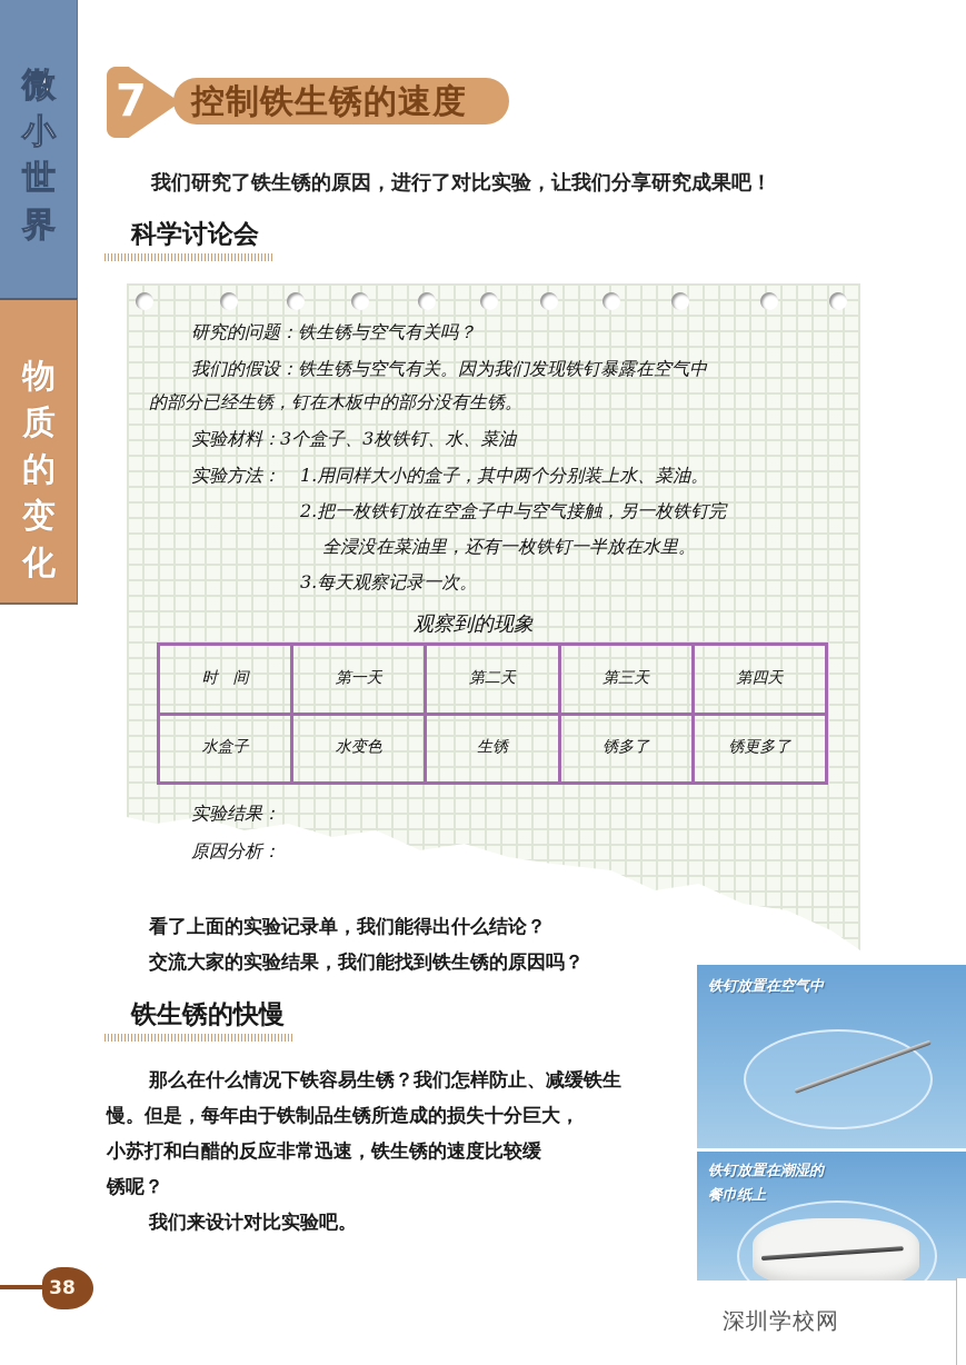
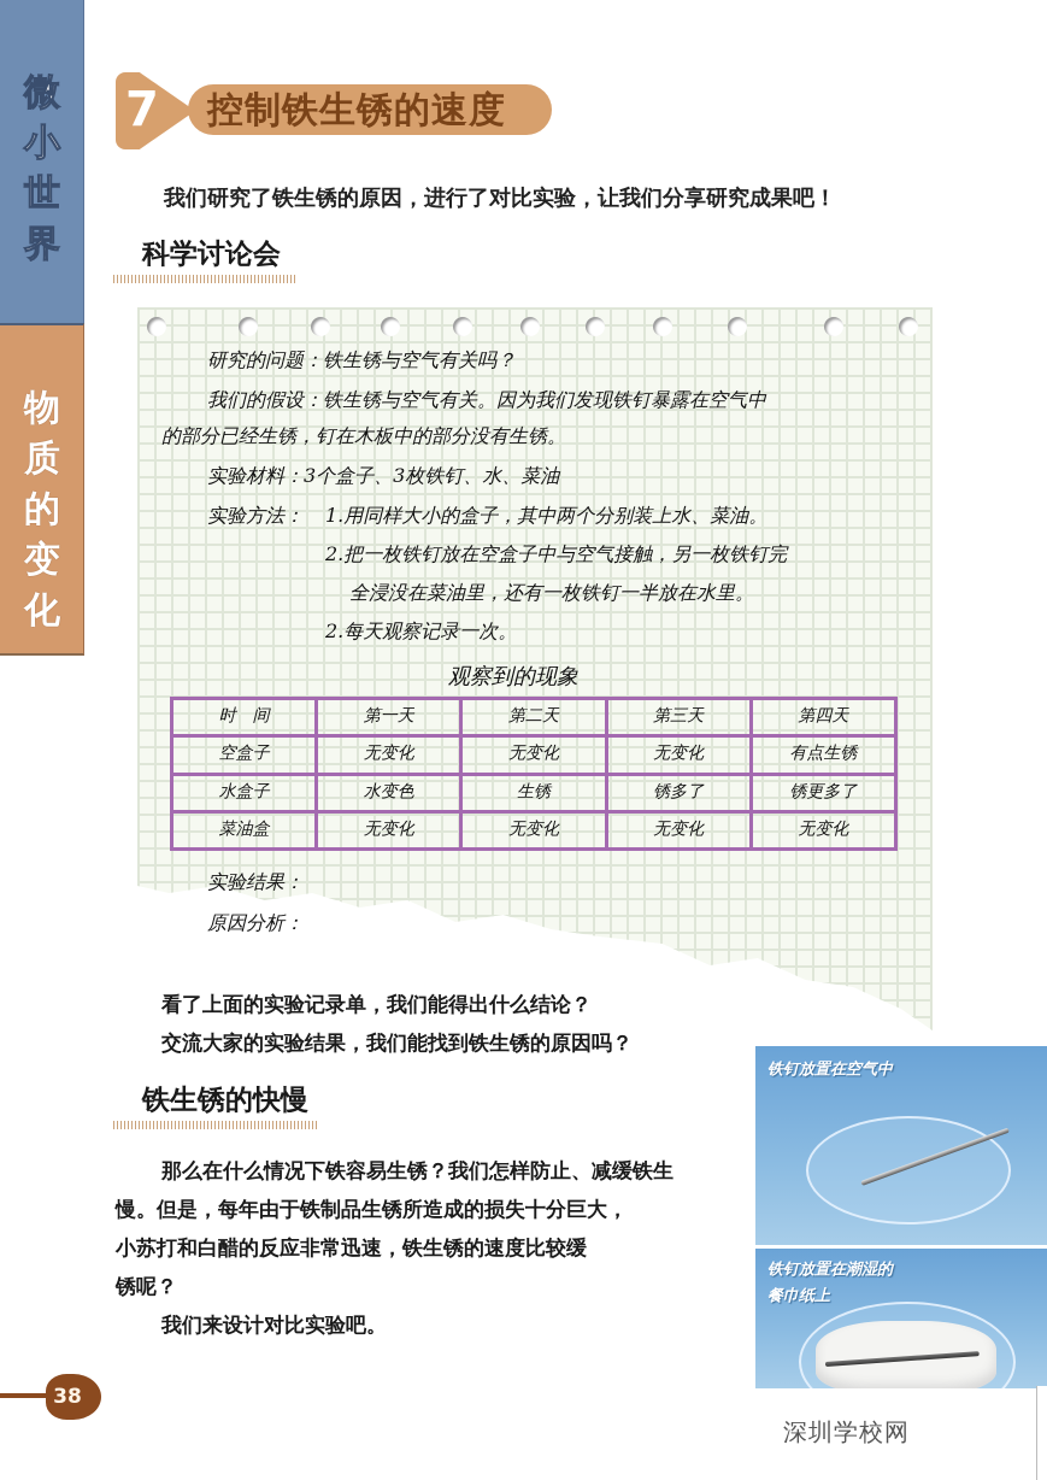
  微
  小
  世
  界
  物
  质
  的
  变
  化
  7
  控制铁生锈的速度
  我们研究了铁生锈的原因，进行了对比实验，让我们分享研究成果吧！
  科学讨论会
  研究的问题：铁生锈与空气有关吗？
  我们的假设：铁生锈与空气有关。因为我们发现铁钉暴露在空气中
  的部分已经生锈，钉在木板中的部分没有生锈。
  实验材料：3个盒子、3枚铁钉、水、菜油
  实验方法：
  1.用同样大小的盒子，其中两个分别装上水、菜油。
  2.把一枚铁钉放在空盒子中与空气接触，另一枚铁钉完
  全浸没在菜油里，还有一枚铁钉一半放在水里。
- 3.每天观察记录一次。
+ 2.每天观察记录一次。
  观察到的现象
  时 间	第一天	第二天	第三天	第四天
+ 空盒子	无变化	无变化	无变化	有点生锈
  水盒子	水变色	生锈	锈多了	锈更多了
+ 菜油盒	无变化	无变化	无变化	无变化
  实验结果：
  原因分析：
  看了上面的实验记录单，我们能得出什么结论？
  交流大家的实验结果，我们能找到铁生锈的原因吗？
  铁生锈的快慢
  那么在什么情况下铁容易生锈？我们怎样防止、减缓铁生
  慢。但是，每年由于铁制品生锈所造成的损失十分巨大，
  小苏打和白醋的反应非常迅速，铁生锈的速度比较缓
  锈呢？
  我们来设计对比实验吧。
  铁钉放置在空气中
  铁钉放置在潮湿的
  餐巾纸上
  38
  深圳学校网
